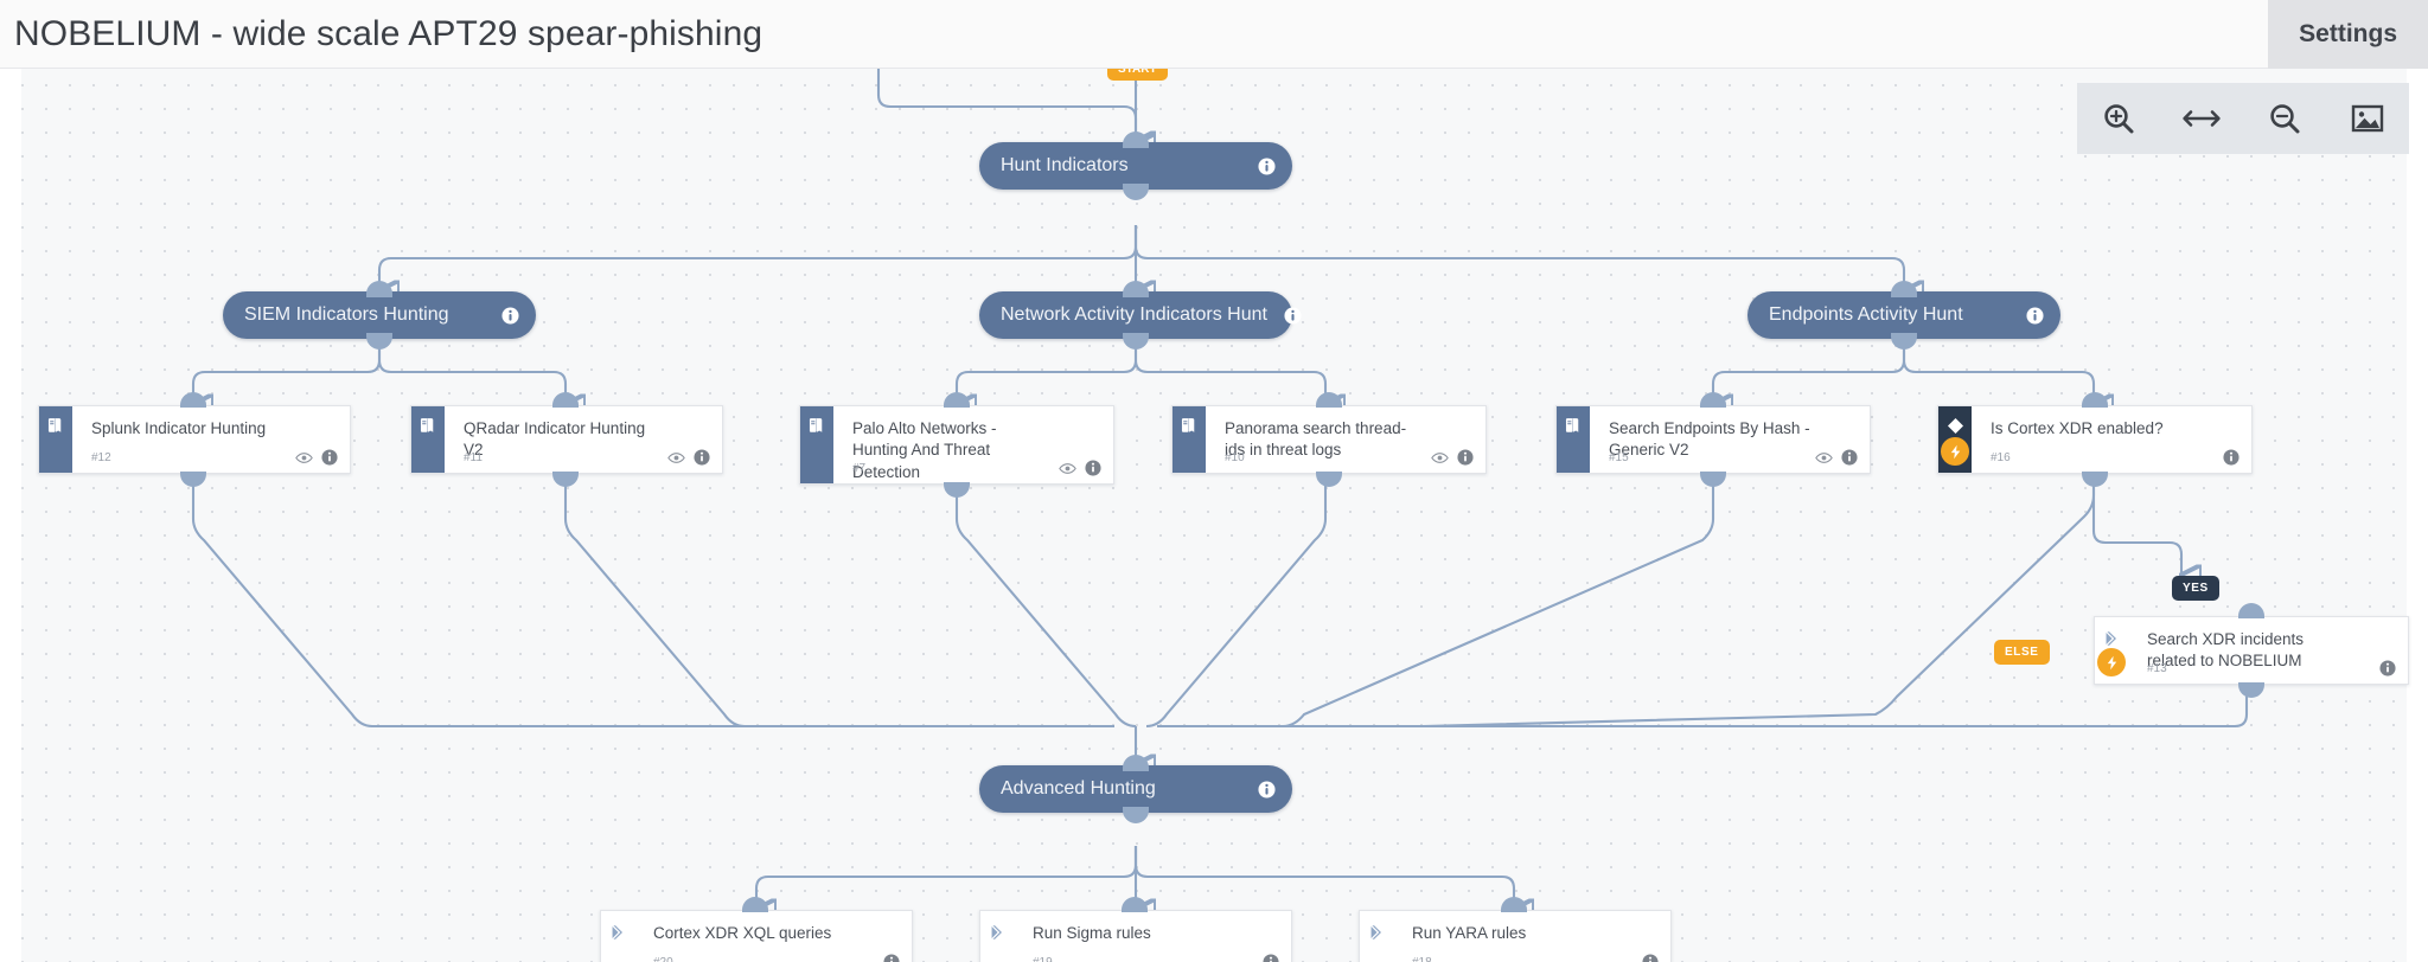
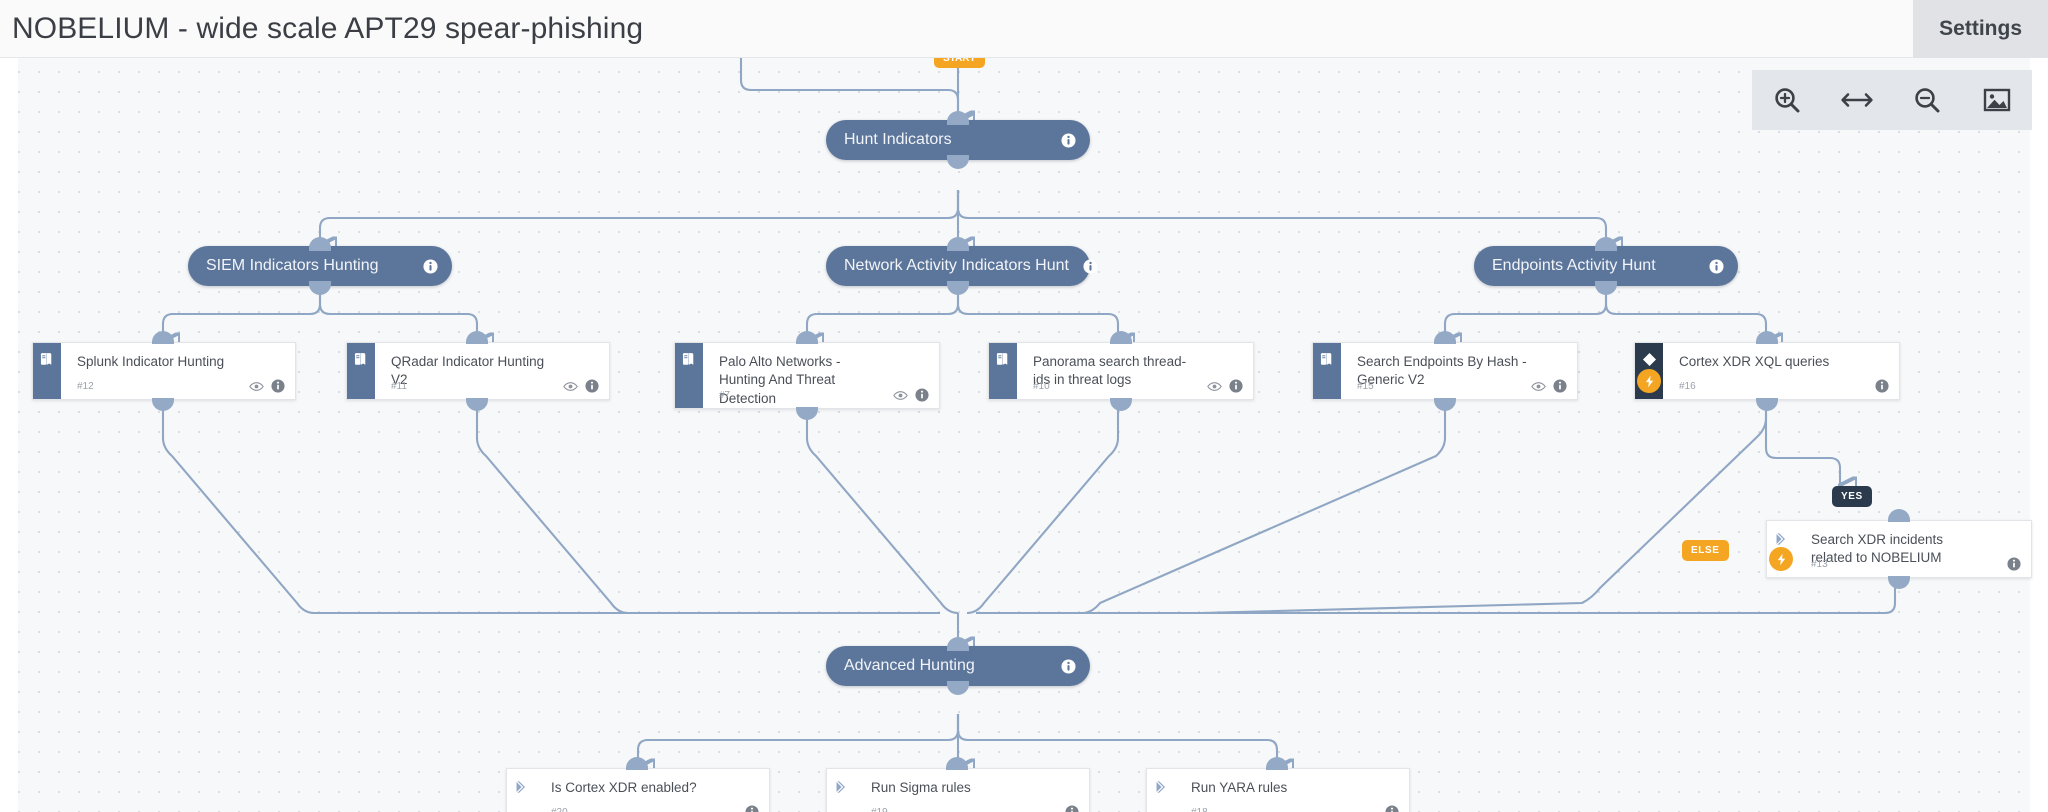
  NOBELIUM - wide scale APT29 spear-phishing
  Settings
  START
  Hunt Indicators
  SIEM Indicators Hunting
  Network Activity Indicators Hunt
  Endpoints Activity Hunt
  Advanced Hunting
  Splunk Indicator Hunting
  #12
  QRadar Indicator Hunting V2
  #11
  Palo Alto Networks - Hunting And Threat Detection
  #7
  Panorama search thread-ids in threat logs
  #10
  Search Endpoints By Hash - Generic V2
  #15
- Is Cortex XDR enabled?
+ Cortex XDR XQL queries
  #16
  YES
  ELSE
  Search XDR incidents related to NOBELIUM
  #13
- Cortex XDR XQL queries
+ Is Cortex XDR enabled?
  Run Sigma rules
  Run YARA rules
